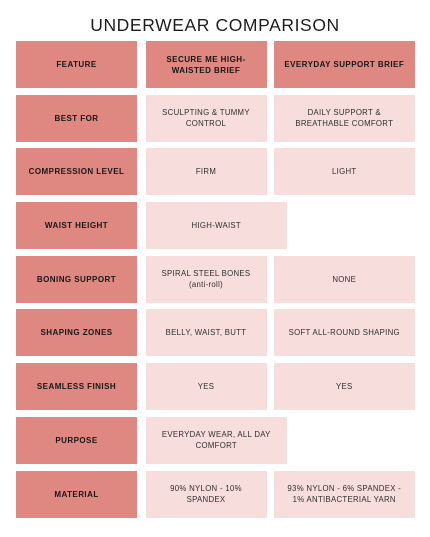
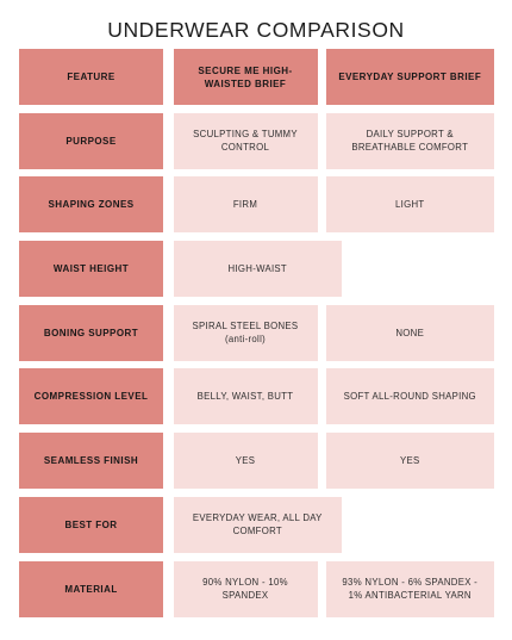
  UNDERWEAR COMPARISON
  FEATURE
  SECURE ME HIGH-
  WAISTED BRIEF
  EVERYDAY SUPPORT BRIEF
- BEST FOR
+ PURPOSE
  SCULPTING & TUMMY
  CONTROL
  DAILY SUPPORT &
  BREATHABLE COMFORT
- COMPRESSION LEVEL
+ SHAPING ZONES
  FIRM
  LIGHT
  WAIST HEIGHT
  HIGH-WAIST
  BONING SUPPORT
  SPIRAL STEEL BONES
  (anti-roll)
  NONE
- SHAPING ZONES
+ COMPRESSION LEVEL
  BELLY, WAIST, BUTT
  SOFT ALL-ROUND SHAPING
  SEAMLESS FINISH
  YES
  YES
- PURPOSE
+ BEST FOR
  EVERYDAY WEAR, ALL DAY
  COMFORT
  MATERIAL
  90% NYLON - 10%
  SPANDEX
  93% NYLON - 6% SPANDEX -
  1% ANTIBACTERIAL YARN
